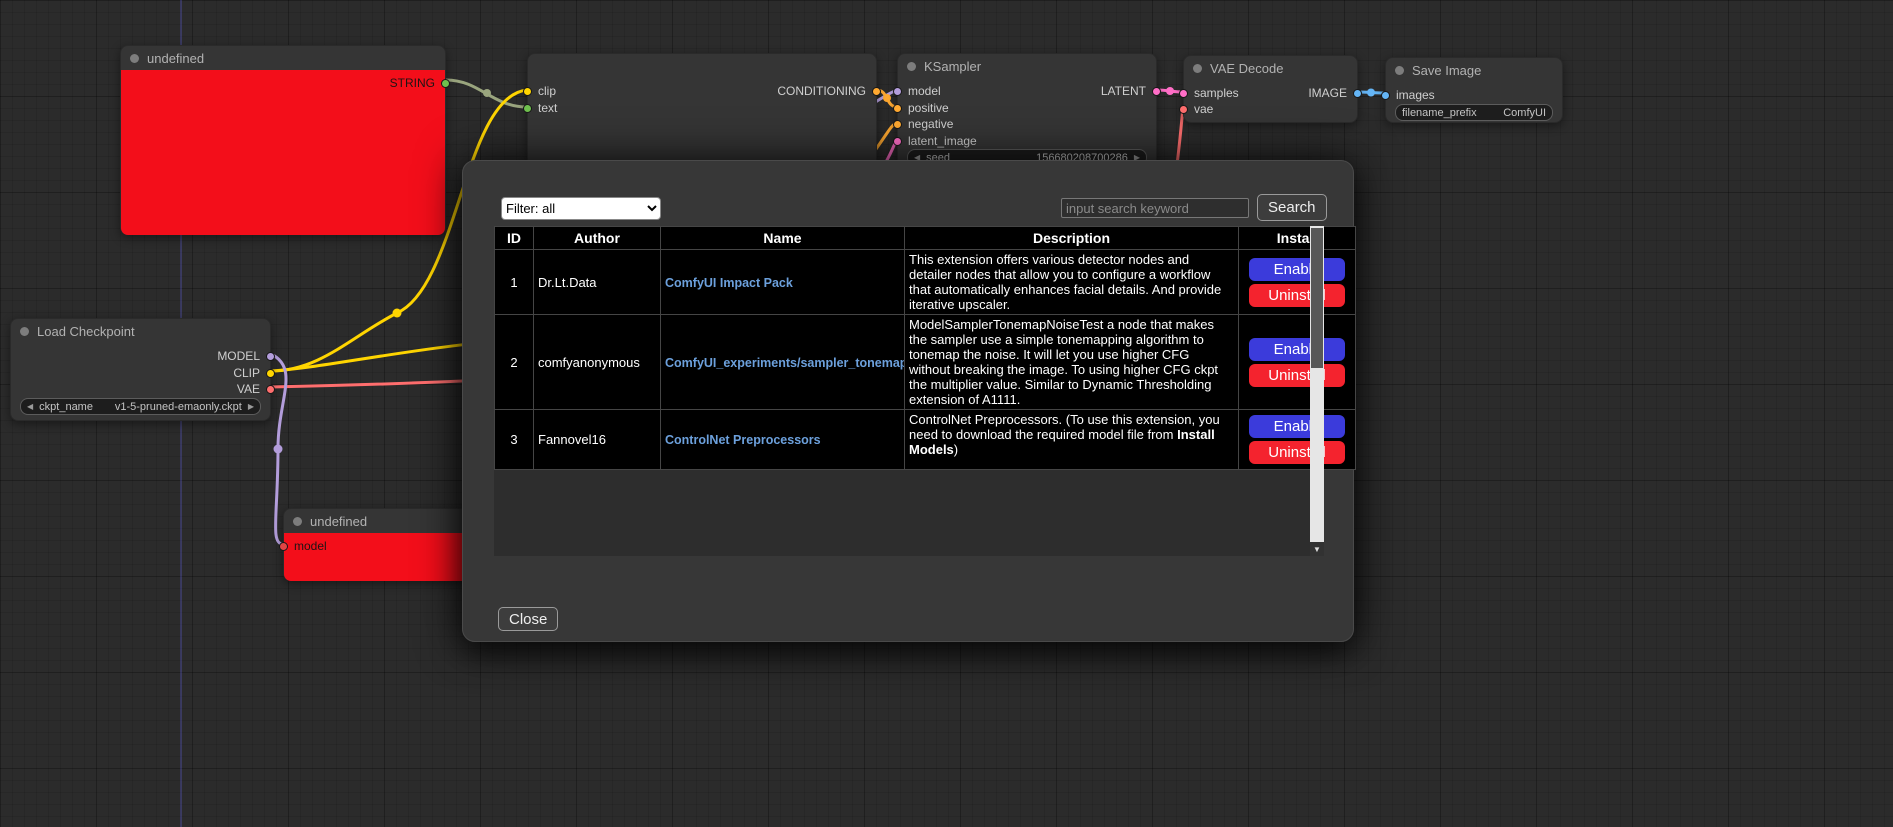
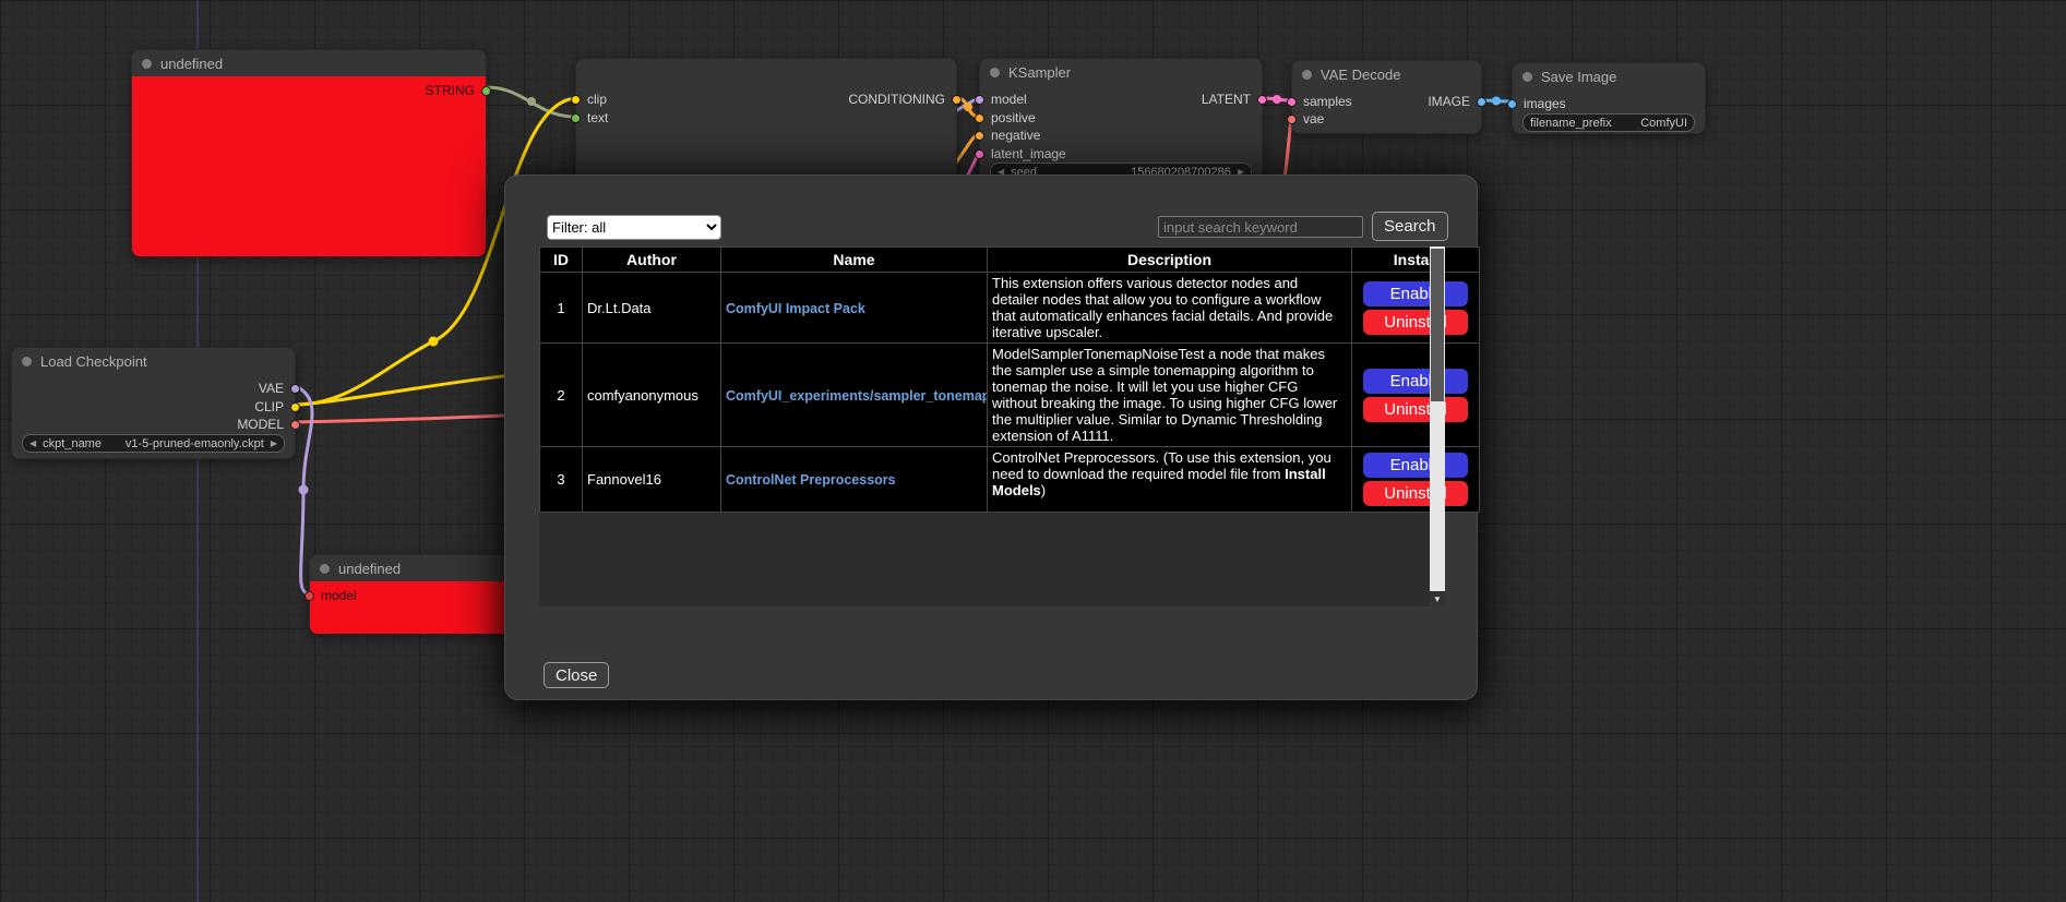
  undefined
  STRING
  clip
  text
  CONDITIONING
  KSampler
  model
  positive
  negative
  latent_image
  LATENT
  ◀
  seed
  156680208700286
  ▶
  VAE Decode
  samples
  vae
  IMAGE
  Save Image
  images
  filename_prefix
  ComfyUI
  Load Checkpoint
- MODEL
+ VAE
  CLIP
- VAE
+ MODEL
  ◀
  ckpt_name
  v1-5-pruned-emaonly.ckpt
  ▶
  undefined
  model
  Filter: all
  input search keyword
  Search
  ID	Author	Name	Description	Insta
  1	Dr.Lt.Data	ComfyUI Impact Pack	This extension offers various detector nodes and detailer nodes that allow you to configure a workflow that automatically enhances facial details. And provide iterative upscaler.	Enab Uninstl
- 2	comfyanonymous	ComfyUI_experiments/sampler_tonemap	ModelSamplerTonemapNoiseTest a node that makes the sampler use a simple tonemapping algorithm to tonemap the noise. It will let you use higher CFG without breaking the image. To using higher CFG ckpt the multiplier value. Similar to Dynamic Thresholding extension of A1111.	Enab Uninstl
+ 2	comfyanonymous	ComfyUI_experiments/sampler_tonemap	ModelSamplerTonemapNoiseTest a node that makes the sampler use a simple tonemapping algorithm to tonemap the noise. It will let you use higher CFG without breaking the image. To using higher CFG lower the multiplier value. Similar to Dynamic Thresholding extension of A1111.	Enab Uninstl
  3	Fannovel16	ControlNet Preprocessors	ControlNet Preprocessors. (To use this extension, you need to download the required model file from Install Models)	Enab Uninstl
  ▼
  Close
